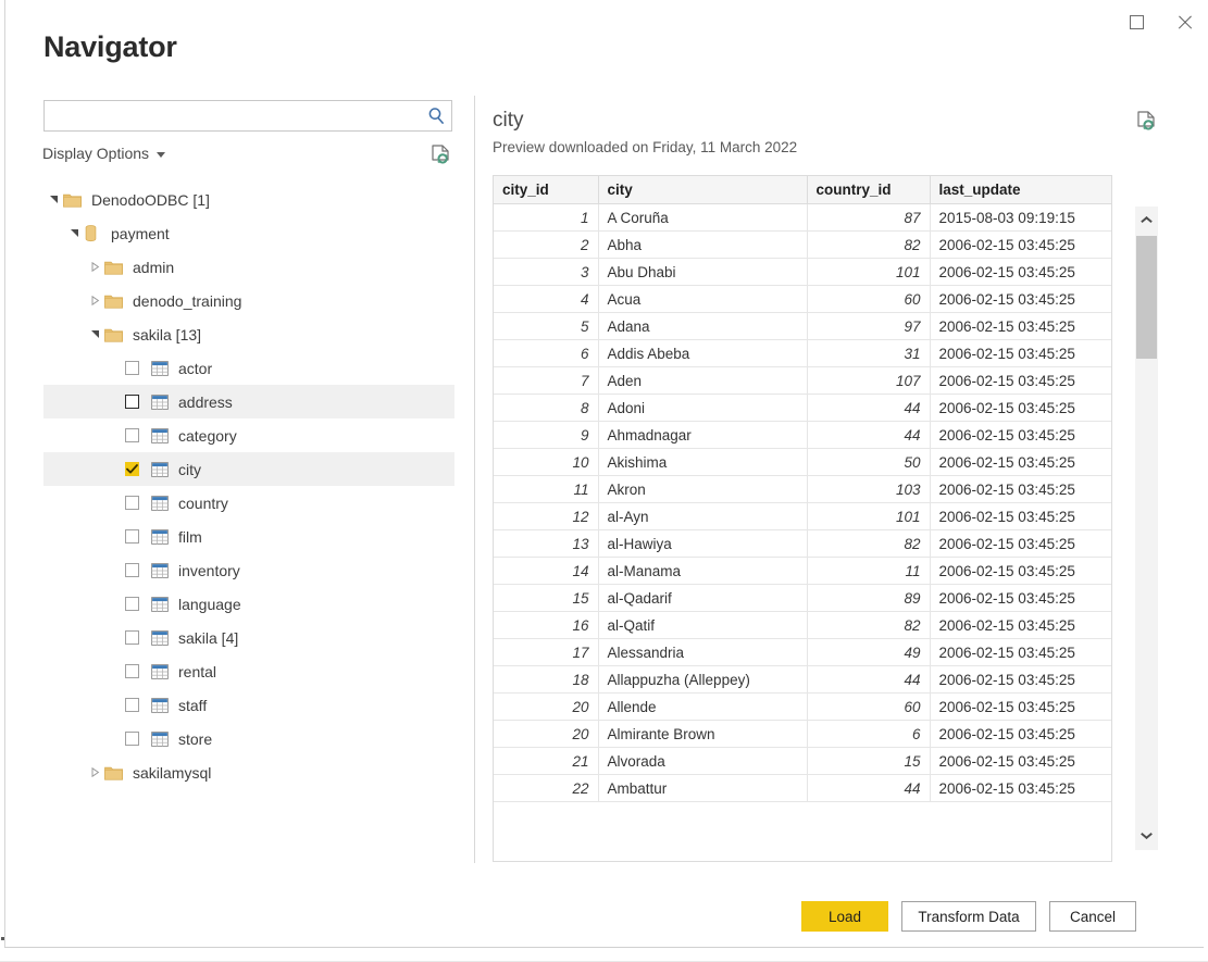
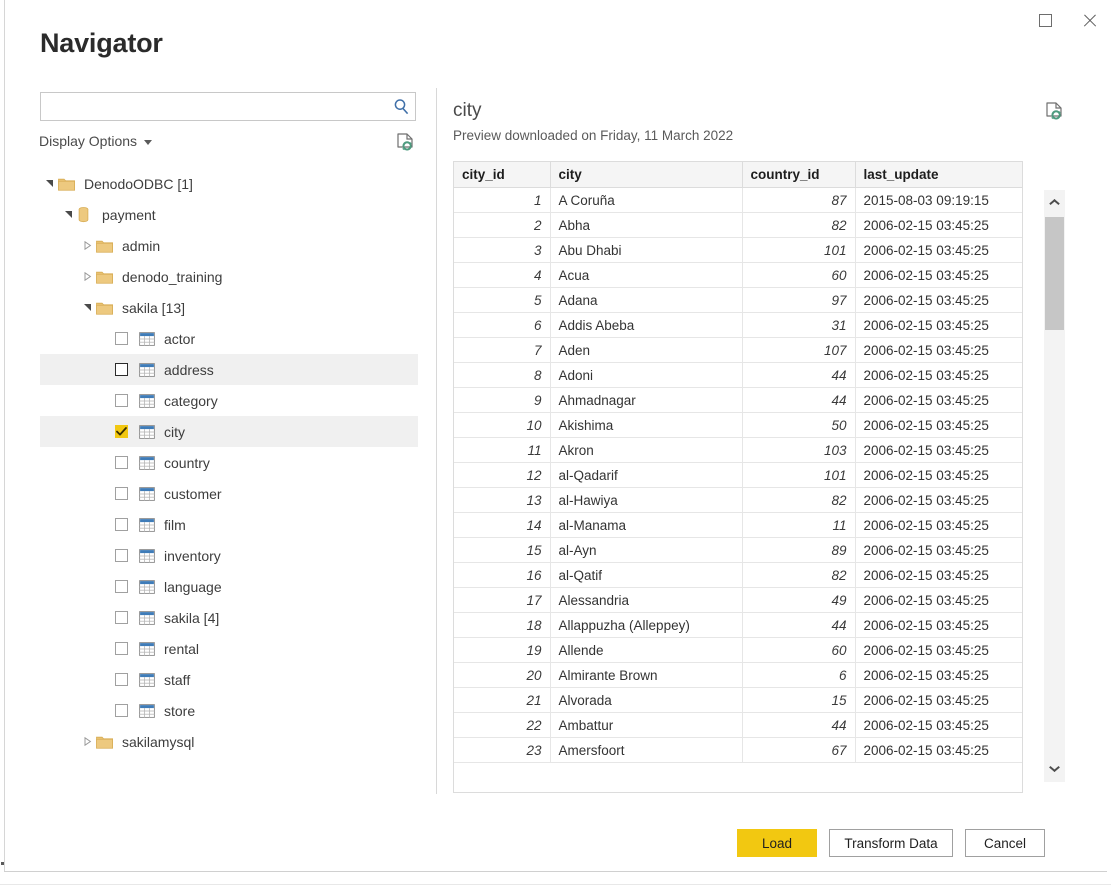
  Navigator
  Display Options
  DenodoODBC [1]
  payment
  admin
  denodo_training
  sakila [13]
  actor
  address
  category
  city
  country
+ customer
  film
  inventory
  language
  sakila [4]
  rental
  staff
  store
  sakilamysql
  city
  Preview downloaded on Friday, 11 March 2022
  city_id	city	country_id	last_update
  1	A Coruña	87	2015-08-03 09:19:15
  2	Abha	82	2006-02-15 03:45:25
  3	Abu Dhabi	101	2006-02-15 03:45:25
  4	Acua	60	2006-02-15 03:45:25
  5	Adana	97	2006-02-15 03:45:25
  6	Addis Abeba	31	2006-02-15 03:45:25
  7	Aden	107	2006-02-15 03:45:25
  8	Adoni	44	2006-02-15 03:45:25
  9	Ahmadnagar	44	2006-02-15 03:45:25
  10	Akishima	50	2006-02-15 03:45:25
  11	Akron	103	2006-02-15 03:45:25
- 12	al-Ayn	101	2006-02-15 03:45:25
+ 12	al-Qadarif	101	2006-02-15 03:45:25
  13	al-Hawiya	82	2006-02-15 03:45:25
  14	al-Manama	11	2006-02-15 03:45:25
- 15	al-Qadarif	89	2006-02-15 03:45:25
+ 15	al-Ayn	89	2006-02-15 03:45:25
  16	al-Qatif	82	2006-02-15 03:45:25
  17	Alessandria	49	2006-02-15 03:45:25
  18	Allappuzha (Alleppey)	44	2006-02-15 03:45:25
- 20	Allende	60	2006-02-15 03:45:25
+ 19	Allende	60	2006-02-15 03:45:25
  20	Almirante Brown	6	2006-02-15 03:45:25
  21	Alvorada	15	2006-02-15 03:45:25
  22	Ambattur	44	2006-02-15 03:45:25
+ 23	Amersfoort	67	2006-02-15 03:45:25
  Load
  Transform Data
  Cancel
